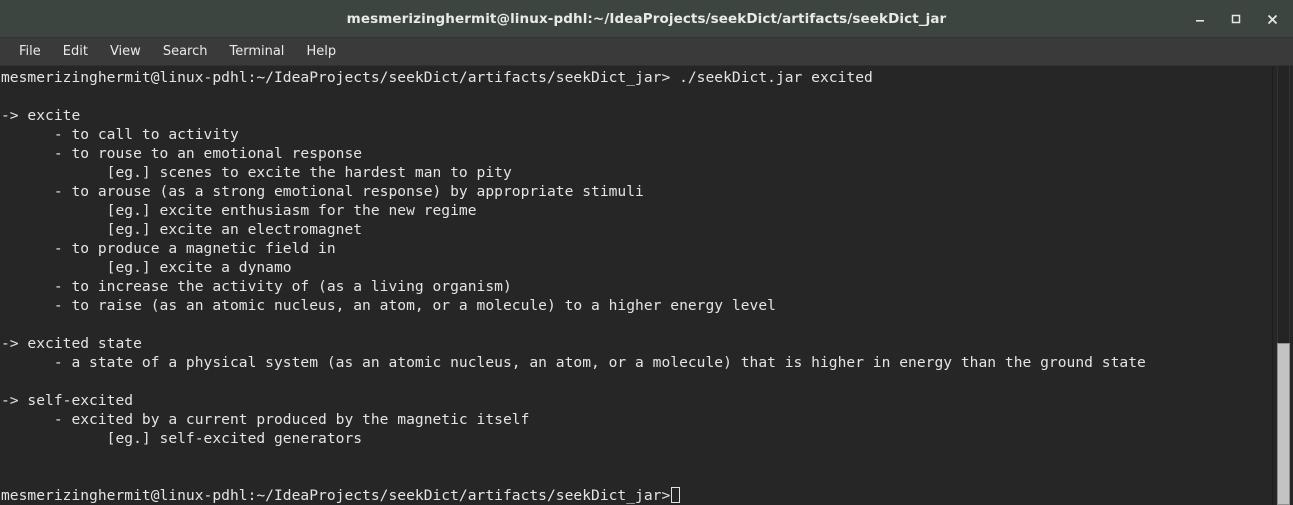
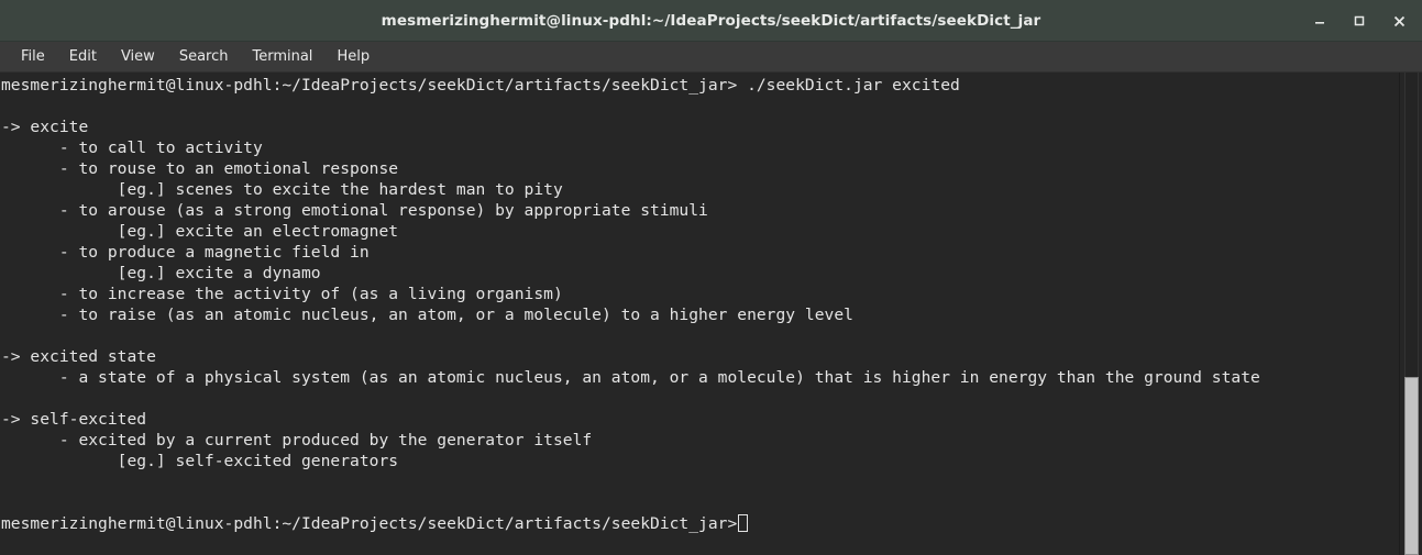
  mesmerizinghermit@linux-pdhl:~/IdeaProjects/seekDict/artifacts/seekDict_jar
  File
  Edit
  View
  Search
  Terminal
  Help
  mesmerizinghermit@linux-pdhl:~/IdeaProjects/seekDict/artifacts/seekDict_jar> ./seekDict.jar excited
  -> excite
  - to call to activity
  - to rouse to an emotional response
  [eg.] scenes to excite the hardest man to pity
  - to arouse (as a strong emotional response) by appropriate stimuli
- [eg.] excite enthusiasm for the new regime
  [eg.] excite an electromagnet
  - to produce a magnetic field in
  [eg.] excite a dynamo
  - to increase the activity of (as a living organism)
  - to raise (as an atomic nucleus, an atom, or a molecule) to a higher energy level
  -> excited state
  - a state of a physical system (as an atomic nucleus, an atom, or a molecule) that is higher in energy than the ground state
  -> self-excited
- - excited by a current produced by the magnetic itself
+ - excited by a current produced by the generator itself
  [eg.] self-excited generators
  mesmerizinghermit@linux-pdhl:~/IdeaProjects/seekDict/artifacts/seekDict_jar>
